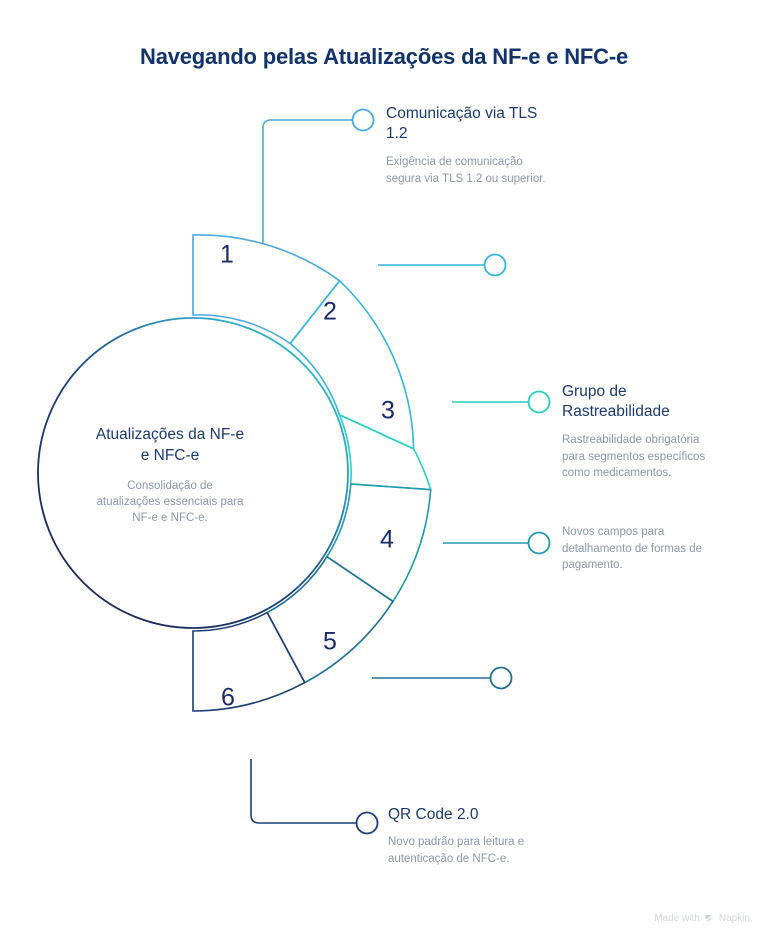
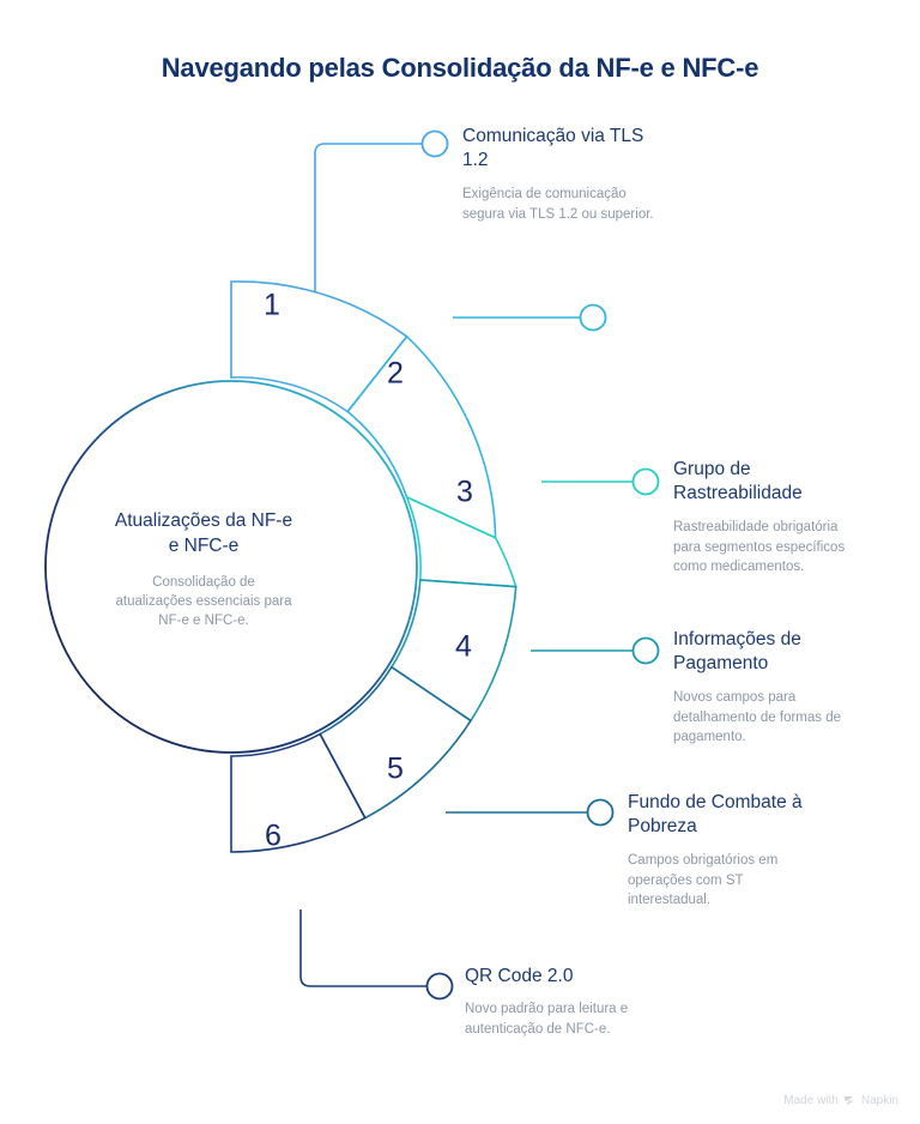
- Navegando pelas Atualizações da NF-e e NFC-e
+ Navegando pelas Consolidação da NF-e e NFC-e
  Atualizações da NF-e
  e NFC-e
  Consolidação de
  atualizações essenciais para
  NF-e e NFC-e.
  1
  2
  3
  4
  5
  6
  Comunicação via TLS
  1.2
  Exigência de comunicação
  segura via TLS 1.2 ou superior.
  Grupo de
  Rastreabilidade
  Rastreabilidade obrigatória
  para segmentos específicos
  como medicamentos.
+ Informações de
+ Pagamento
  Novos campos para
  detalhamento de formas de
  pagamento.
+ Fundo de Combate à
+ Pobreza
+ Campos obrigatórios em
+ operações com ST
+ interestadual.
  QR Code 2.0
  Novo padrão para leitura e
  autenticação de NFC-e.
  Made with
  Napkin
